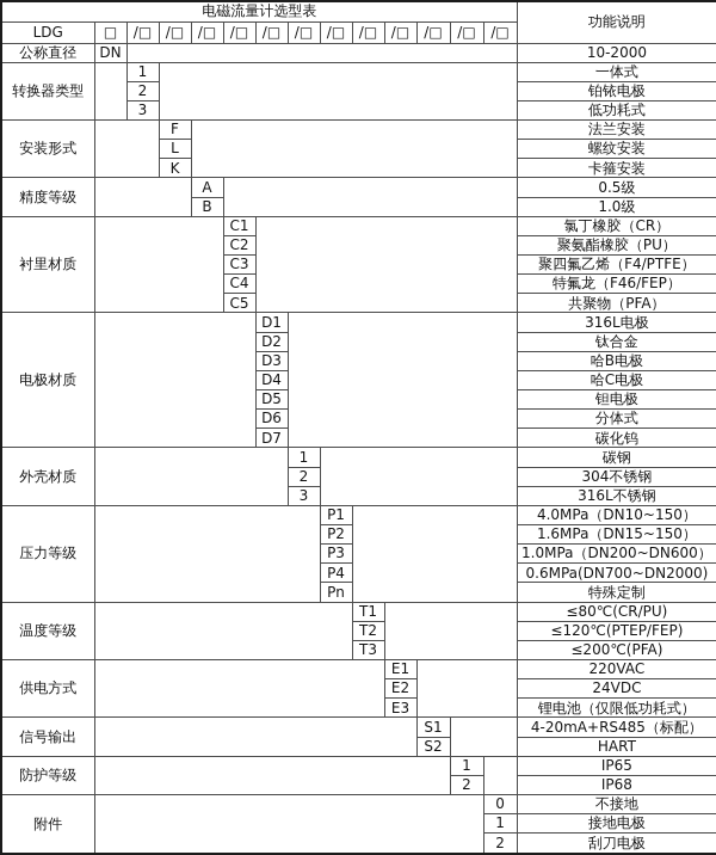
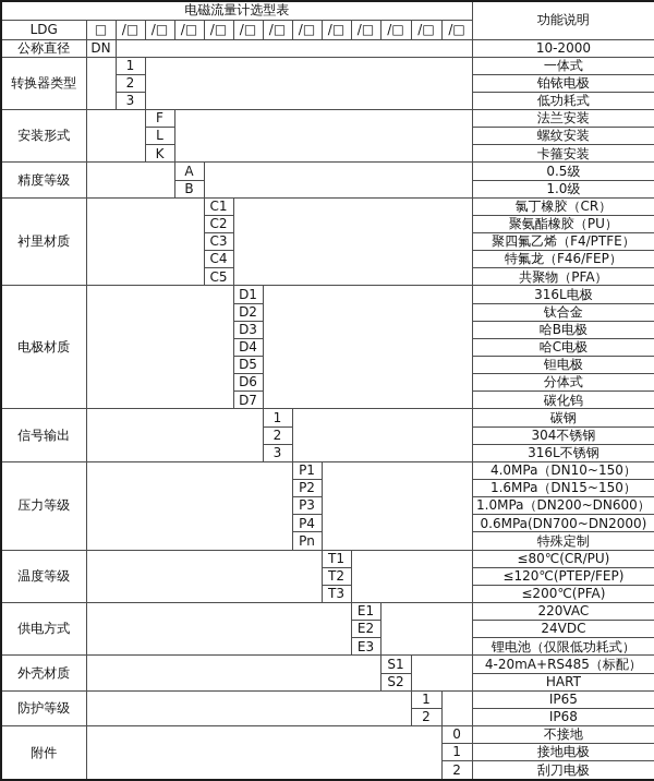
  电磁流量计选型表	功能说明
  LDG	□	/□	/□	/□	/□	/□	/□	/□	/□	/□	/□	/□	/□
  公称直径	DN		10-2000
  转换器类型		1		一体式
  2	铂铱电极
  3	低功耗式
  安装形式		F		法兰安装
  L	螺纹安装
  K	卡箍安装
  精度等级		A		0.5级
  B	1.0级
  衬里材质		C1		氯丁橡胶（CR）
  C2	聚氨酯橡胶（PU）
  C3	聚四氟乙烯（F4/PTFE）
  C4	特氟龙（F46/FEP）
  C5	共聚物（PFA）
  电极材质		D1		316L电极
  D2	钛合金
  D3	哈B电极
  D4	哈C电极
  D5	钽电极
  D6	分体式
  D7	碳化钨
- 外壳材质		1		碳钢
+ 信号输出		1		碳钢
  2	304不锈钢
  3	316L不锈钢
  压力等级		P1		4.0MPa（DN10~150）
  P2	1.6MPa（DN15~150）
  P3	1.0MPa（DN200~DN600）
  P4	0.6MPa(DN700~DN2000)
  Pn	特殊定制
  温度等级		T1		≤80℃(CR/PU)
  T2	≤120℃(PTEP/FEP)
  T3	≤200℃(PFA)
  供电方式		E1		220VAC
  E2	24VDC
  E3	锂电池（仅限低功耗式）
- 信号输出		S1		4-20mA+RS485（标配）
+ 外壳材质		S1		4-20mA+RS485（标配）
  S2	HART
  防护等级		1		IP65
  2	IP68
  附件		0	不接地
  1	接地电极
  2	刮刀电极
